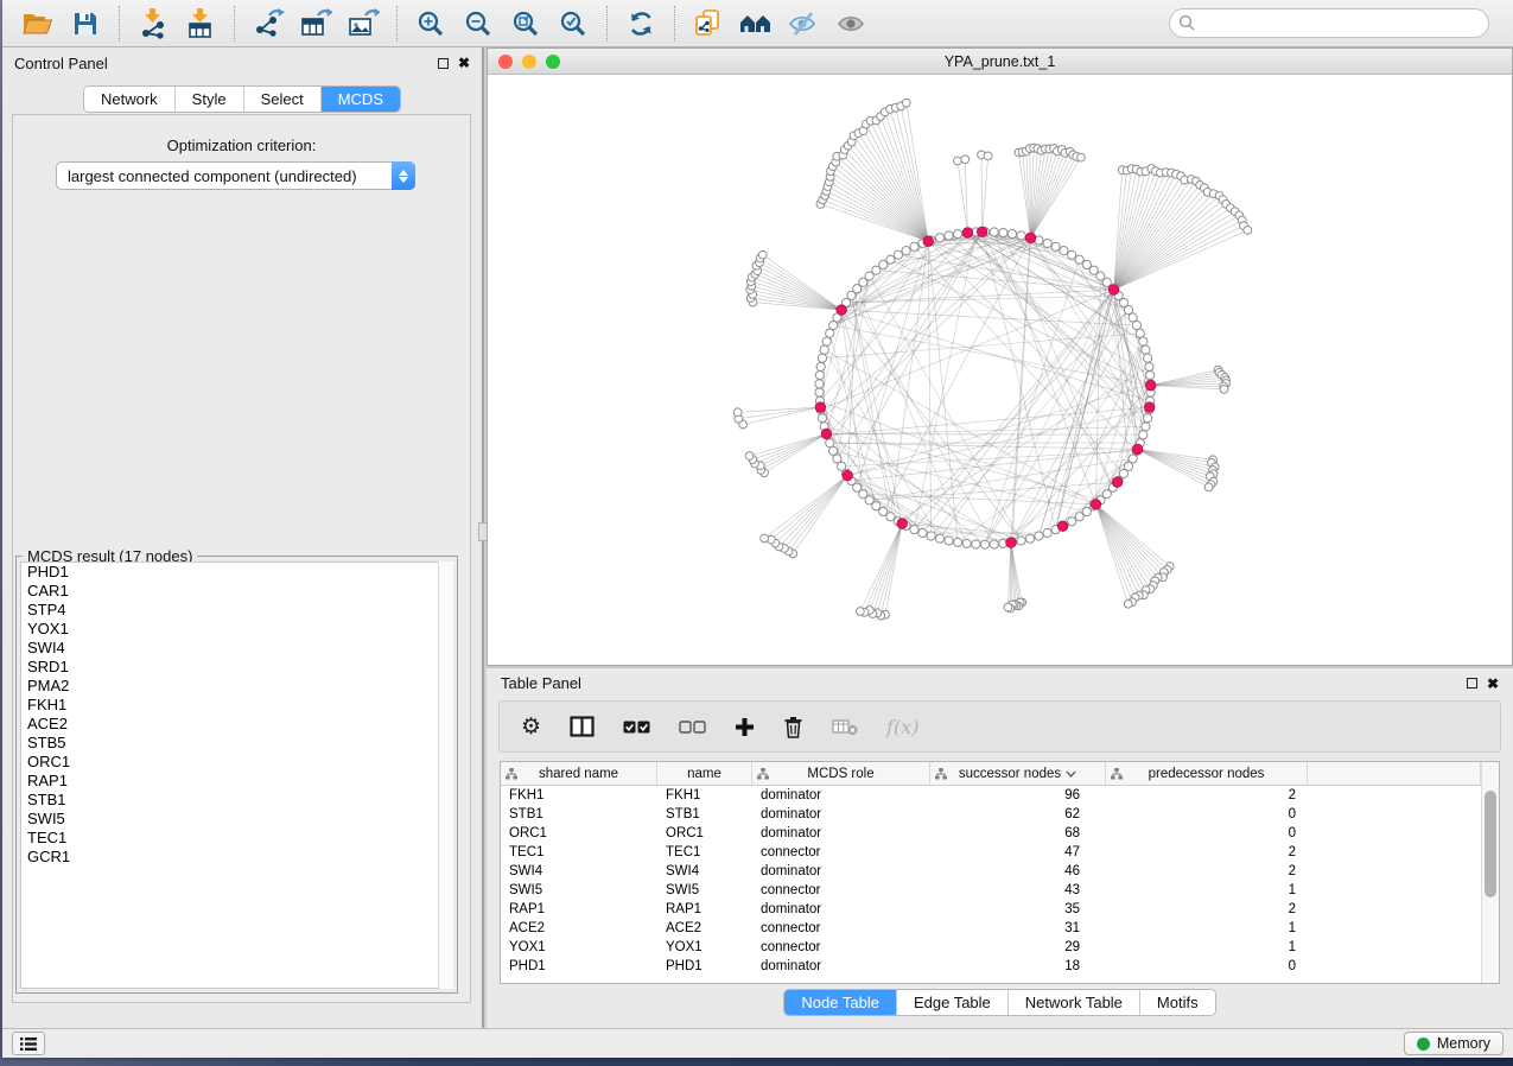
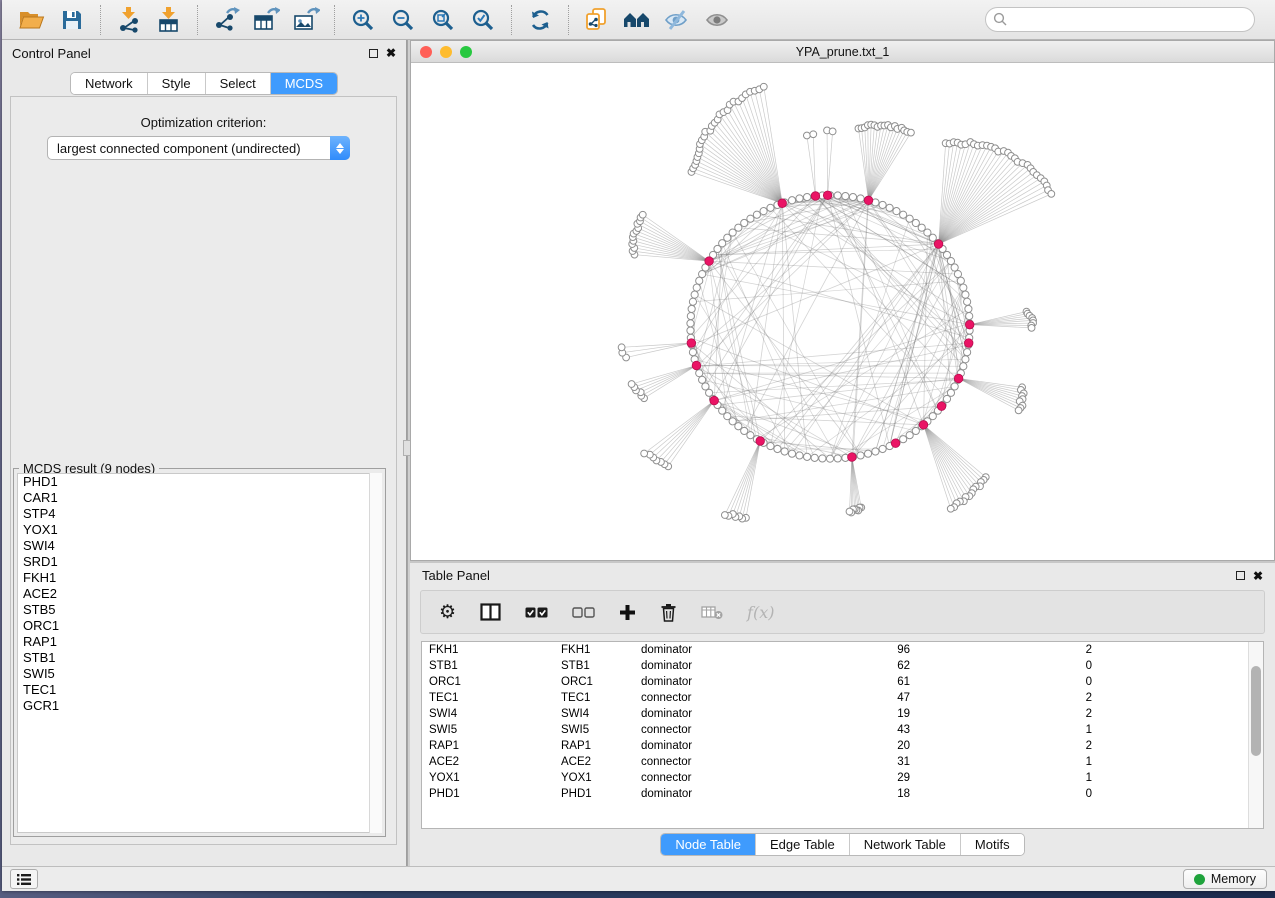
  Control Panel
  ✖
  Network
  Style
  Select
  MCDS
  Optimization criterion:
  largest connected component (undirected)
- MCDS result (17 nodes)
+ MCDS result (9 nodes)
  PHD1
  CAR1
  STP4
  YOX1
  SWI4
  SRD1
- PMA2
  FKH1
  ACE2
  STB5
  ORC1
  RAP1
  STB1
  SWI5
  TEC1
  GCR1
  YPA_prune.txt_1
  Table Panel
  ✖
  ⚙
  f(x)
- shared name
- name
- MCDS role
- successor nodes
- predecessor nodes
  FKH1
  FKH1
  dominator
  96
  2
  STB1
  STB1
  dominator
  62
  0
  ORC1
  ORC1
  dominator
- 68
+ 61
  0
  TEC1
  TEC1
  connector
  47
  2
  SWI4
  SWI4
  dominator
- 46
+ 19
  2
  SWI5
  SWI5
  connector
  43
  1
  RAP1
  RAP1
  dominator
- 35
+ 20
  2
  ACE2
  ACE2
  connector
  31
  1
  YOX1
  YOX1
  connector
  29
  1
  PHD1
  PHD1
  dominator
  18
  0
  Node Table
  Edge Table
  Network Table
  Motifs
  Memory
